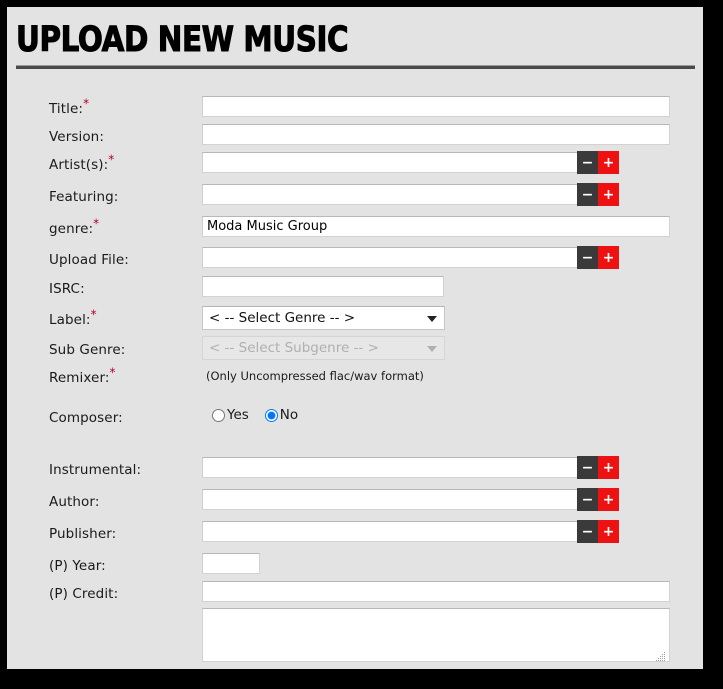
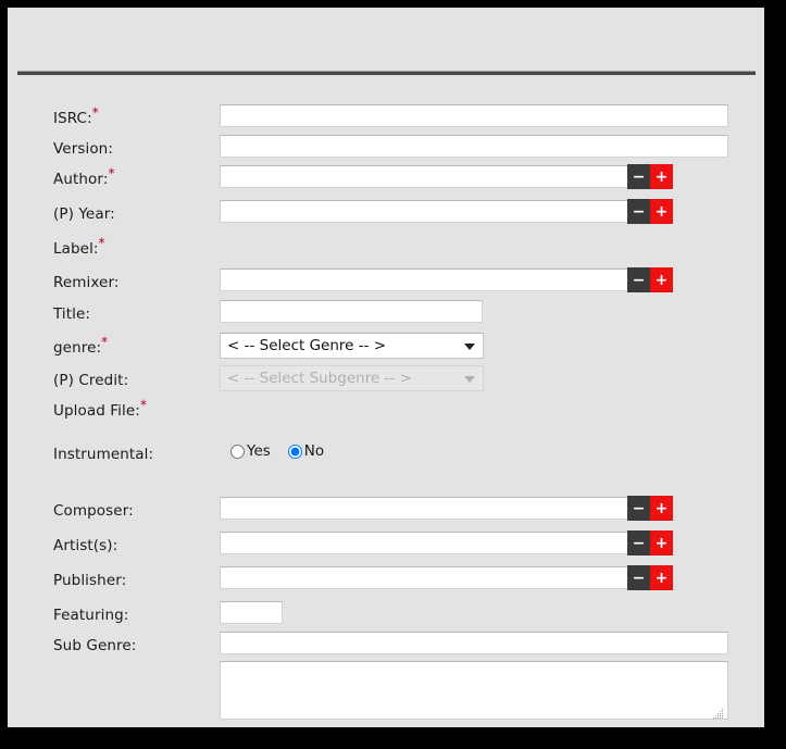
- UPLOAD NEW MUSIC
- Title:*
+ ISRC:*
  Version:
- Artist(s):*
+ Author:*
  −
  +
- Featuring:
+ (P) Year:
  −
  +
- genre:*
+ Label:*
- Moda Music Group
- Upload File:
+ Remixer:
  −
  +
- ISRC:
+ Title:
- Label:*
+ genre:*
  < -- Select Genre -- >
- Sub Genre:
+ (P) Credit:
  < -- Select Subgenre -- >
- Remixer:*
+ Upload File:*
- (Only Uncompressed flac/wav format)
- Composer:
+ Instrumental:
  Yes
  No
- Instrumental:
+ Composer:
  −
  +
- Author:
+ Artist(s):
  −
  +
  Publisher:
  −
  +
- (P) Year:
+ Featuring:
- (P) Credit:
+ Sub Genre:
